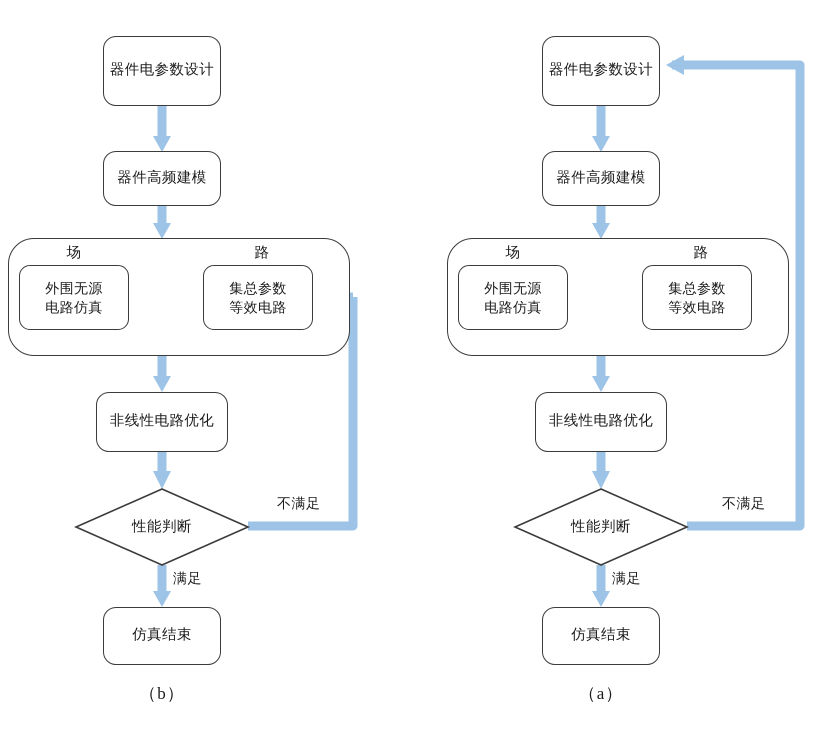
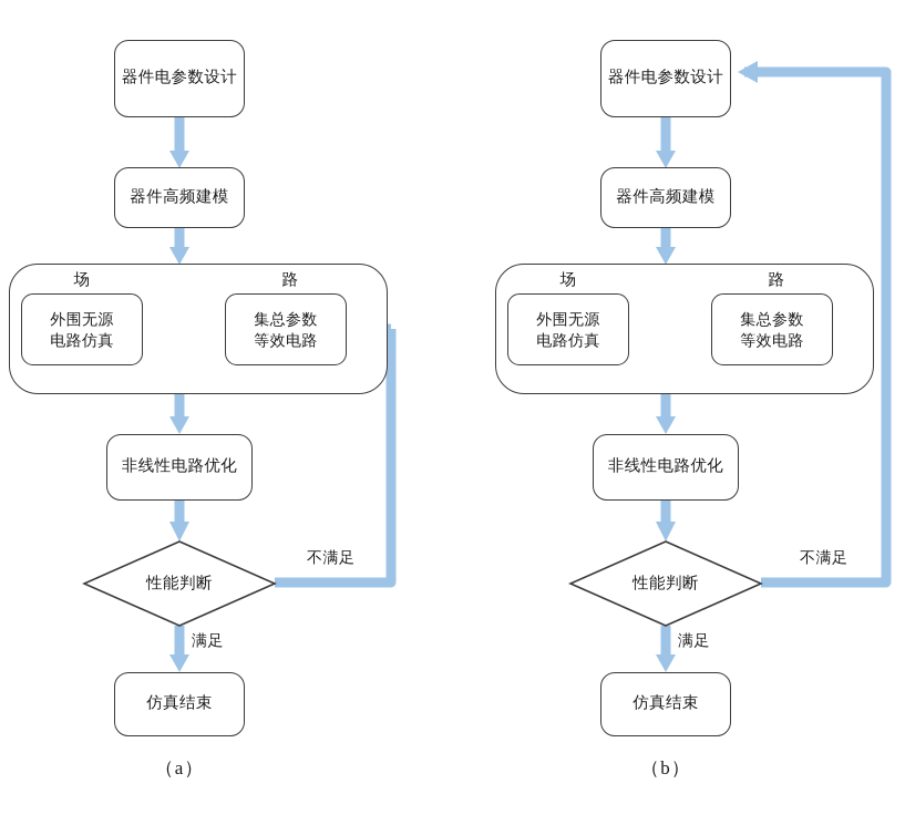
  器件电参数设计
  器件高频建模
  场
  路
  外围无源
  电路仿真
  集总参数
  等效电路
  非线性电路优化
  性能判断
  仿真结束
  不满足
  满足
- （b）
+ （a）
  器件电参数设计
  器件高频建模
  场
  路
  外围无源
  电路仿真
  集总参数
  等效电路
  非线性电路优化
  性能判断
  仿真结束
  不满足
  满足
- （a）
+ （b）
